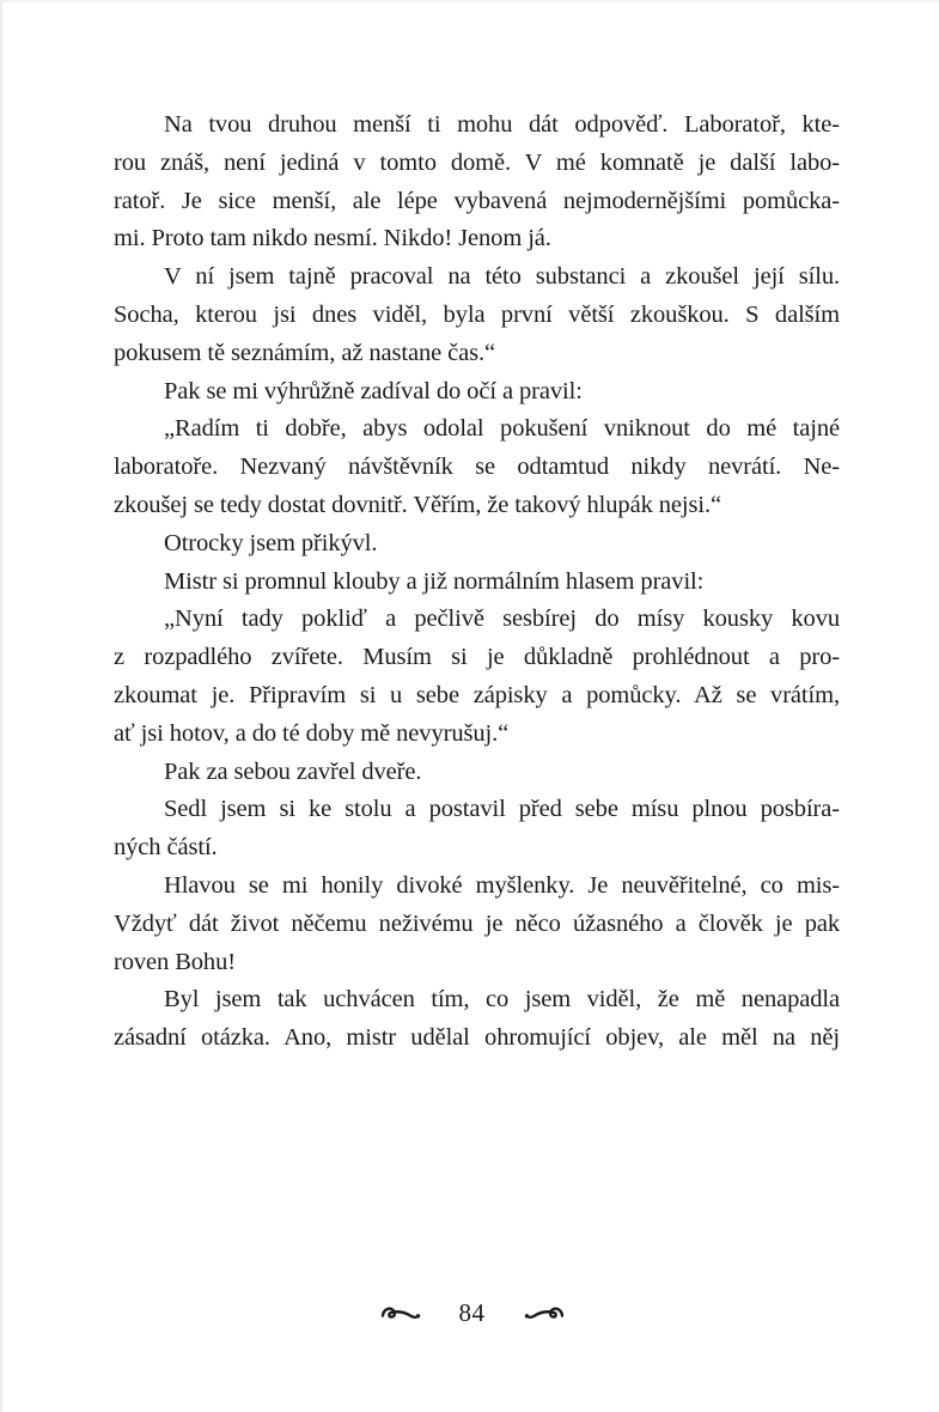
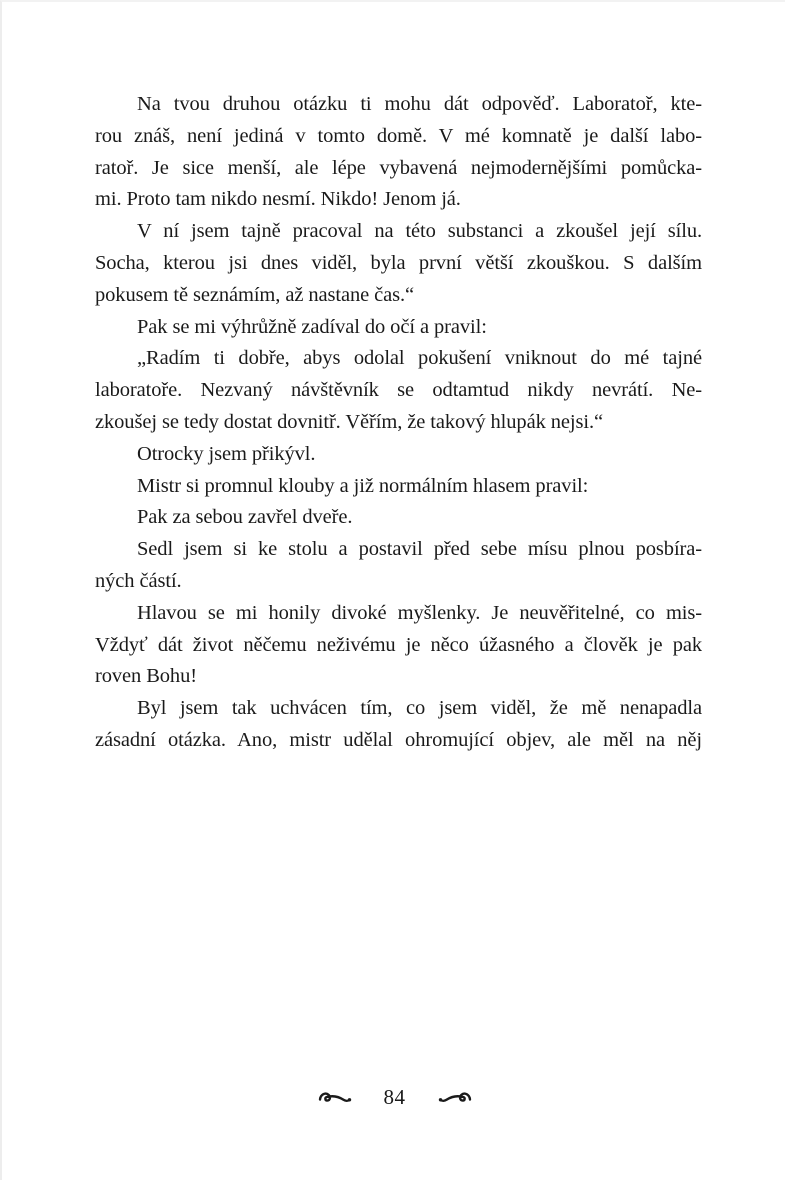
- Na tvou druhou menší ti mohu dát odpověď. Laboratoř, kte-
+ Na tvou druhou otázku ti mohu dát odpověď. Laboratoř, kte-
  rou znáš, není jediná v tomto domě. V mé komnatě je další labo-
  ratoř. Je sice menší, ale lépe vybavená nejmodernějšími pomůcka-
  mi. Proto tam nikdo nesmí. Nikdo! Jenom já.
  V ní jsem tajně pracoval na této substanci a zkoušel její sílu.
  Socha, kterou jsi dnes viděl, byla první větší zkouškou. S dalším
  pokusem tě seznámím, až nastane čas.“
  Pak se mi výhrůžně zadíval do očí a pravil:
  „Radím ti dobře, abys odolal pokušení vniknout do mé tajné
  laboratoře. Nezvaný návštěvník se odtamtud nikdy nevrátí. Ne-
  zkoušej se tedy dostat dovnitř. Věřím, že takový hlupák nejsi.“
  Otrocky jsem přikývl.
  Mistr si promnul klouby a již normálním hlasem pravil:
- „Nyní tady pokliď a pečlivě sesbírej do mísy kousky kovu
- z rozpadlého zvířete. Musím si je důkladně prohlédnout a pro-
- zkoumat je. Připravím si u sebe zápisky a pomůcky. Až se vrátím,
- ať jsi hotov, a do té doby mě nevyrušuj.“
  Pak za sebou zavřel dveře.
  Sedl jsem si ke stolu a postavil před sebe mísu plnou posbíra-
  ných částí.
  Hlavou se mi honily divoké myšlenky. Je neuvěřitelné, co mis-
  Vždyť dát život něčemu neživému je něco úžasného a člověk je pak
  roven Bohu!
  Byl jsem tak uchvácen tím, co jsem viděl, že mě nenapadla
  zásadní otázka. Ano, mistr udělal ohromující objev, ale měl na něj
  84
